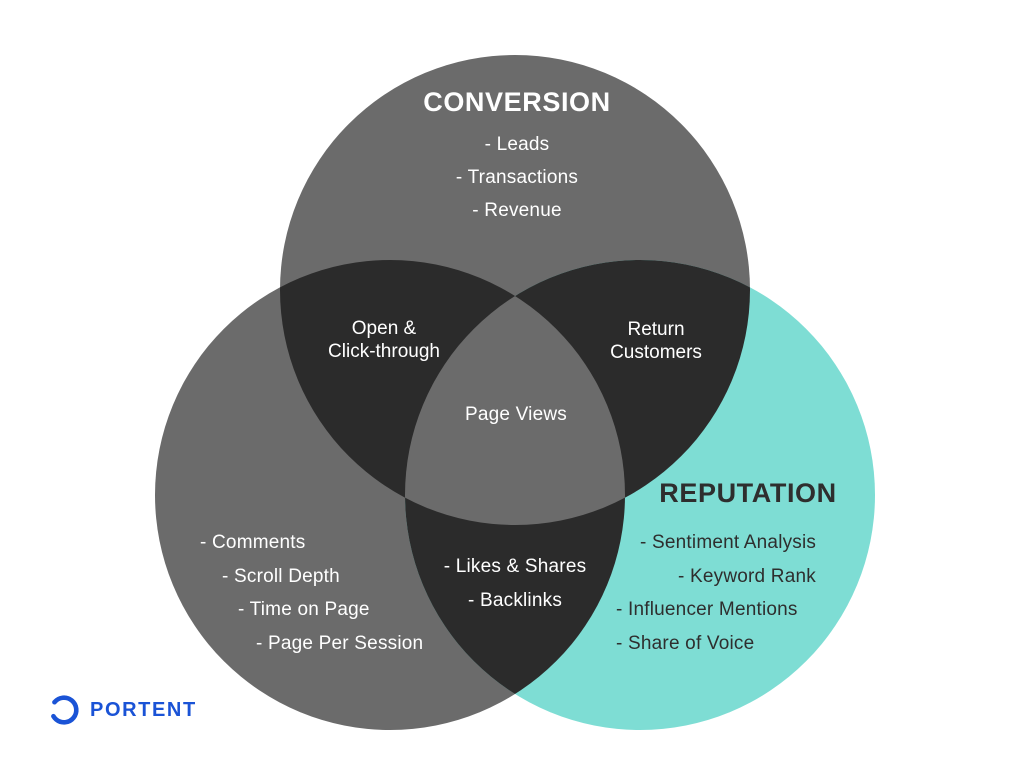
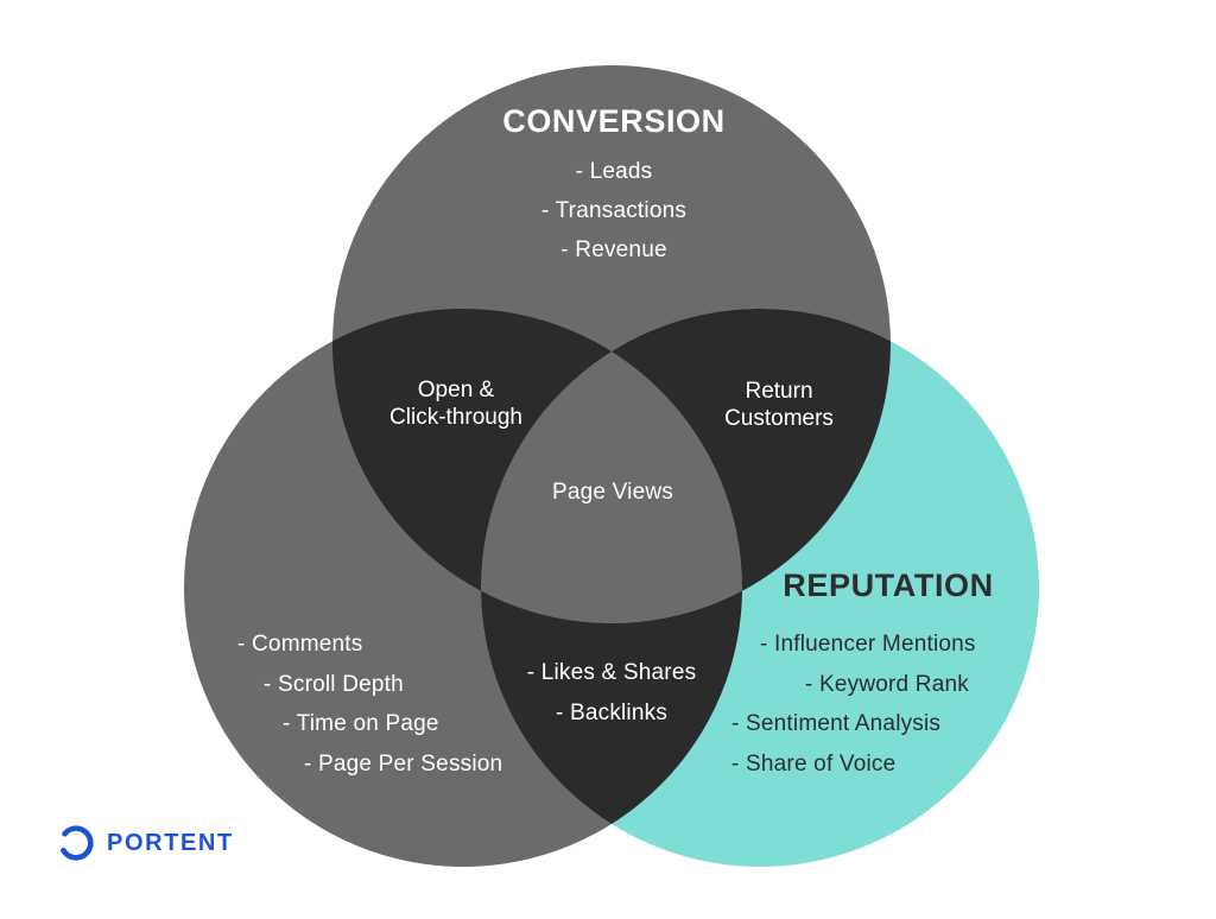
  CONVERSION
  - Leads
  - Transactions
  - Revenue
  Open &
  Click-through
  Return
  Customers
  Page Views
  - Comments
  - Scroll Depth
  - Time on Page
  - Page Per Session
  - Likes & Shares
  - Backlinks
  REPUTATION
- - Sentiment Analysis
+ - Influencer Mentions
  - Keyword Rank
- - Influencer Mentions
+ - Sentiment Analysis
  - Share of Voice
  PORTENT
